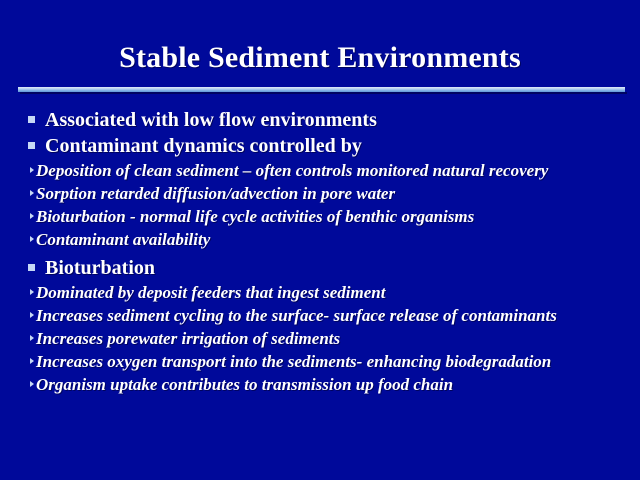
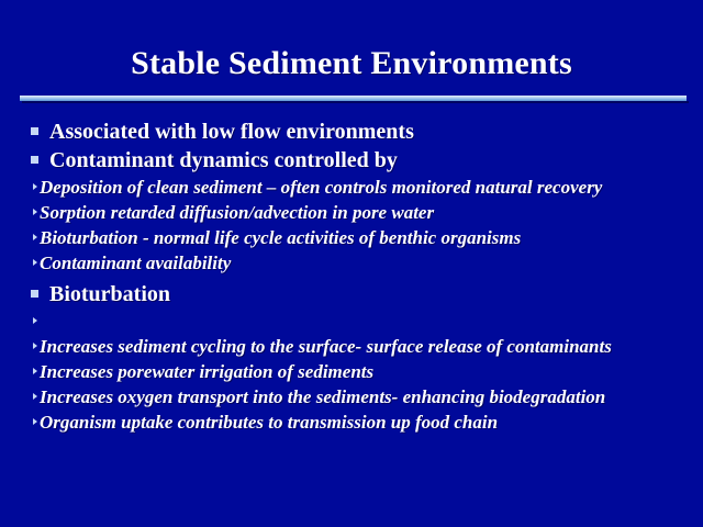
  Stable Sediment Environments
  Associated with low flow environments
  Contaminant dynamics controlled by
  Deposition of clean sediment – often controls monitored natural recovery
  Sorption retarded diffusion/advection in pore water
  Bioturbation - normal life cycle activities of benthic organisms
  Contaminant availability
  Bioturbation
- Dominated by deposit feeders that ingest sediment
  Increases sediment cycling to the surface- surface release of contaminants
  Increases porewater irrigation of sediments
  Increases oxygen transport into the sediments- enhancing biodegradation
  Organism uptake contributes to transmission up food chain
